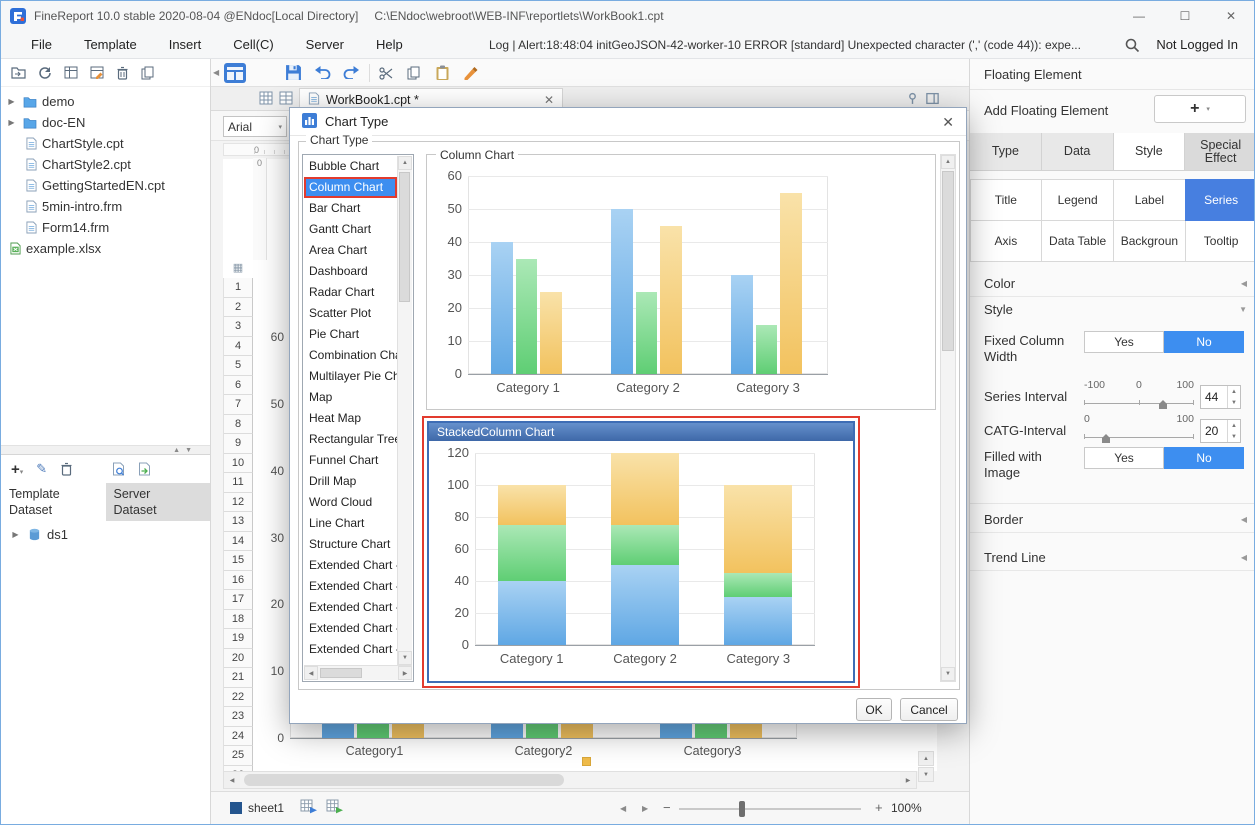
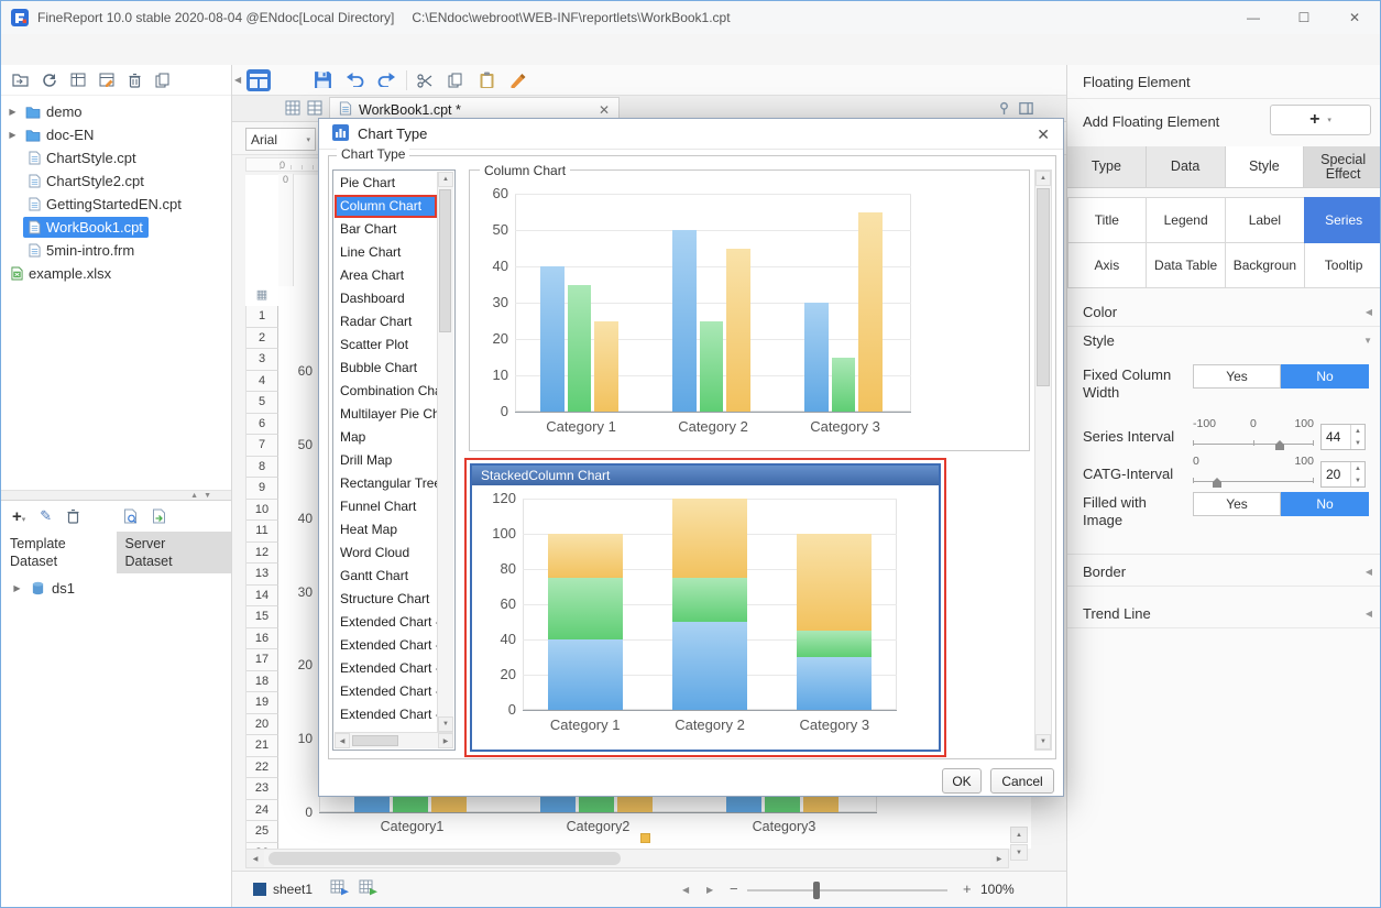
  FineReport 10.0 stable 2020-08-04 @ENdoc[Local Directory]
  C:\ENdoc\webroot\WEB-INF\reportlets\WorkBook1.cpt
  —
  ☐
  ✕
- File
- Template
- Insert
- Cell(C)
- Server
- Help
- Log | Alert:18:48:04 initGeoJSON-42-worker-10 ERROR [standard] Unexpected character (',' (code 44)): expe...
- Not Logged In
  ▶
  demo
  ▶
  doc-EN
  ChartStyle.cpt
  ChartStyle2.cpt
  GettingStartedEN.cpt
+ WorkBook1.cpt
  5min-intro.frm
- Form14.frm
  example.xlsx
  ✎
  Template Dataset
  Server Dataset
  ▶
  ds1
  ◀
  WorkBook1.cpt *
  ✕
  Arial
  0
  ▦
  1
  2
  3
  4
  5
  6
  7
  8
  9
  10
  11
  12
  13
  14
  15
  16
  17
  18
  19
  20
  21
  22
  23
  24
  25
  0
  10
  20
  30
  40
  50
  60
  Category1
  Category2
  Category3
  sheet1
  ◀
  ▶
  −
  +
  100%
  Floating Element
  Add Floating Element
  +
  Type
  Data
  Style
  Special Effect
  Title
  Legend
  Label
  Series
  Axis
  Data Table
  Backgroun
  Tooltip
  Color
  ◀
  Style
  ▼
  Fixed Column Width
  Yes
  No
  Series Interval
  -100
  0
  100
  44
  CATG-Interval
  0
  100
  20
  Filled with Image
  Yes
  No
  Border
  ◀
  Trend Line
  ◀
  Chart Type
  ✕
  Chart Type
- Bubble Chart
+ Pie Chart
  Column Chart
  Bar Chart
- Gantt Chart
+ Line Chart
  Area Chart
  Dashboard
  Radar Chart
  Scatter Plot
- Pie Chart
+ Bubble Chart
  Combination Ch
  Multilayer Pie C
  Map
- Heat Map
+ Drill Map
  Rectangular Tre
  Funnel Chart
- Drill Map
+ Heat Map
  Word Cloud
- Line Chart
+ Gantt Chart
  Structure Chart
  Extended Chart
  Extended Chart
  Extended Chart
  Extended Chart
  Extended Chart
  Column Chart
  0
  10
  20
  30
  40
  50
  60
  Category 1
  Category 2
  Category 3
  StackedColumn Chart
  0
  20
  40
  60
  80
  100
  120
  Category 1
  Category 2
  Category 3
  OK
  Cancel
